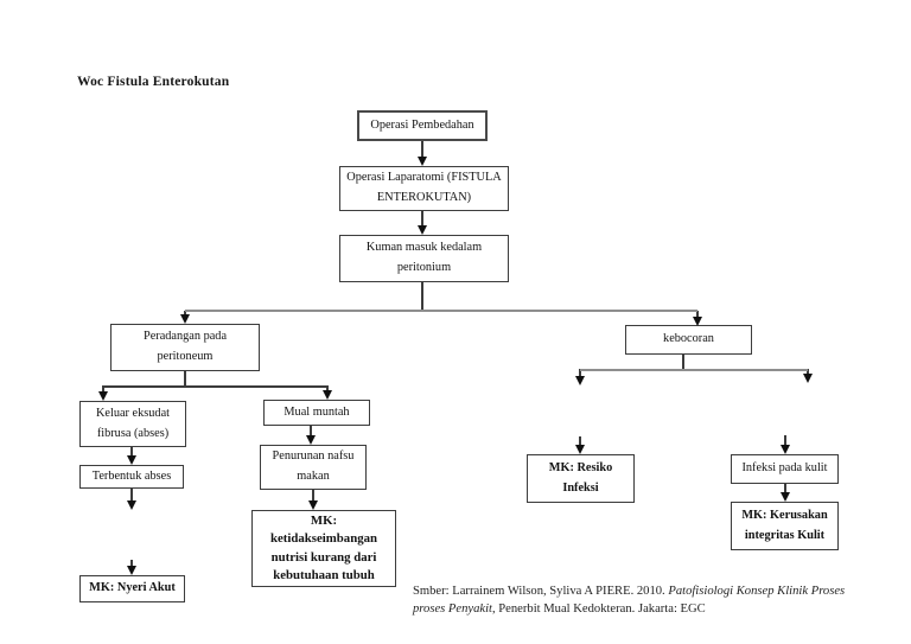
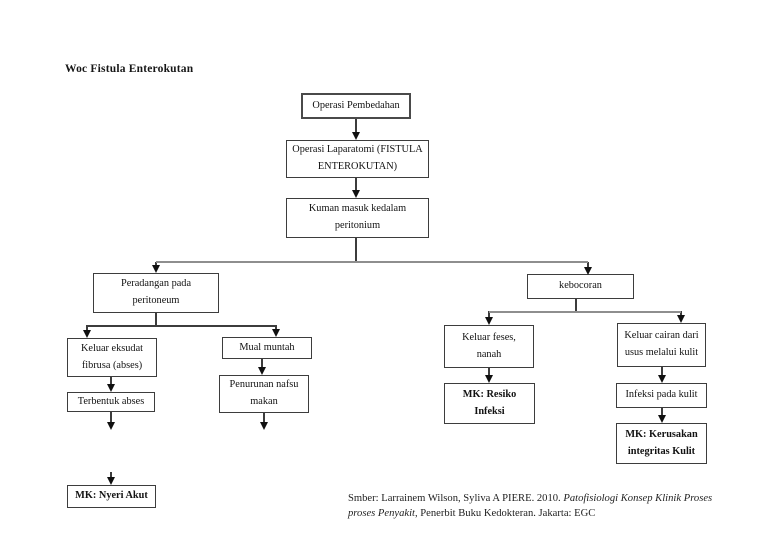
  Woc Fistula Enterokutan
  Operasi Pembedahan
  Operasi Laparatomi (FISTULA
  ENTEROKUTAN)
  Kuman masuk kedalam
  peritonium
  Peradangan pada
  peritoneum
  kebocoran
  Keluar eksudat
  fibrusa (abses)
  Mual muntah
+ Keluar feses,
+ nanah
+ Keluar cairan dari
+ usus melalui kulit
  Terbentuk abses
  Penurunan nafsu
  makan
  MK: Resiko
  Infeksi
  Infeksi pada kulit
- MK:
- ketidakseimbangan
- nutrisi kurang dari
- kebutuhaan tubuh
  MK: Kerusakan
  integritas Kulit
  MK: Nyeri Akut
  Smber: Larrainem Wilson, Syliva A PIERE. 2010. Patofisiologi Konsep Klinik Proses
- proses Penyakit, Penerbit Mual Kedokteran. Jakarta: EGC
+ proses Penyakit, Penerbit Buku Kedokteran. Jakarta: EGC
